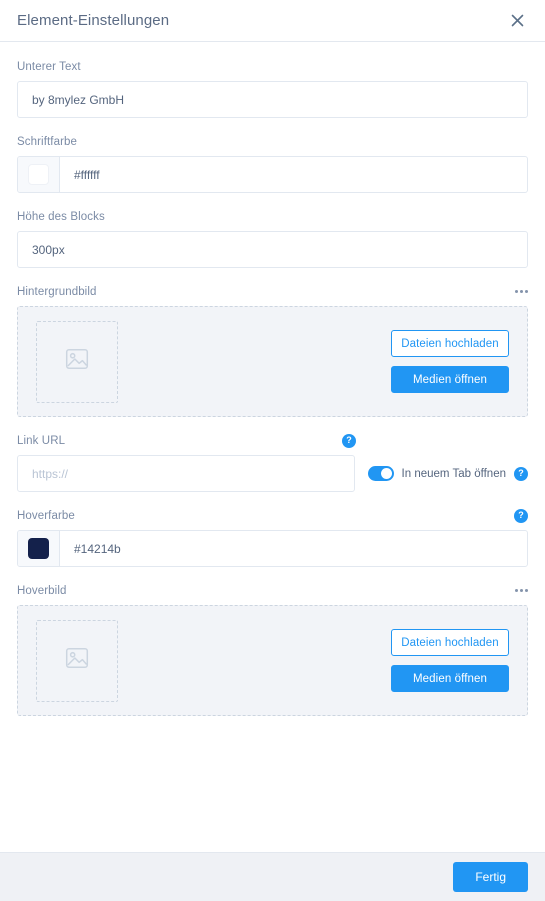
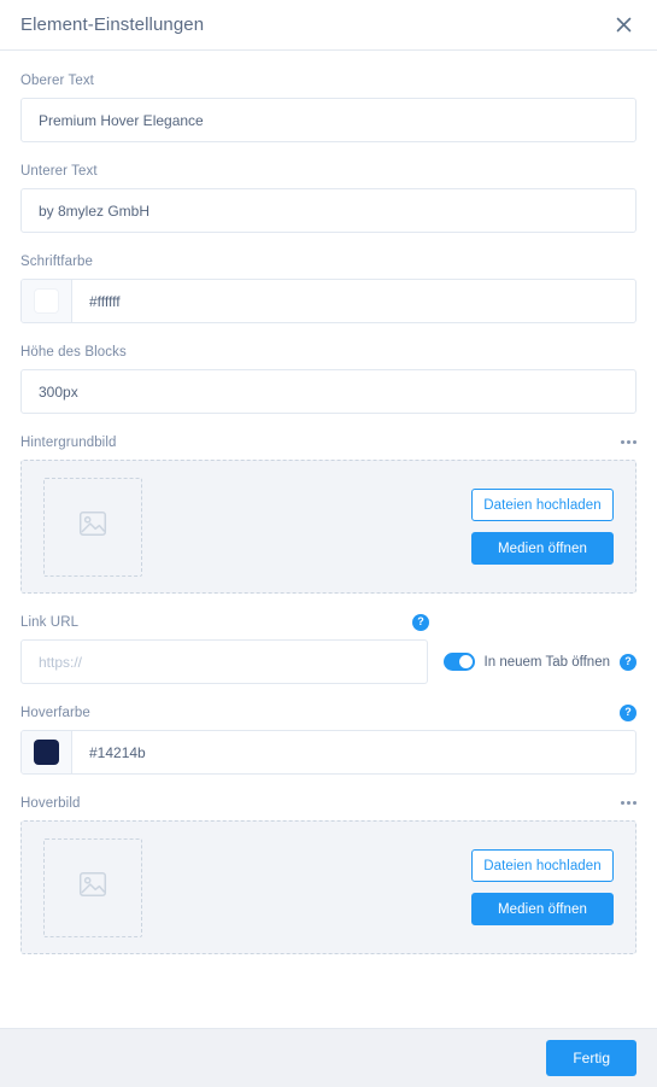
  Element-Einstellungen
+ Oberer Text
+ Premium Hover Elegance
  Unterer Text
  by 8mylez GmbH
  Schriftfarbe
  #ffffff
  Höhe des Blocks
  300px
  Hintergrundbild
  Dateien hochladen
  Medien öffnen
  Link URL
  ?
  https://
  In neuem Tab öffnen
  ?
  Hoverfarbe
  ?
  #14214b
  Hoverbild
  Dateien hochladen
  Medien öffnen
  Fertig
